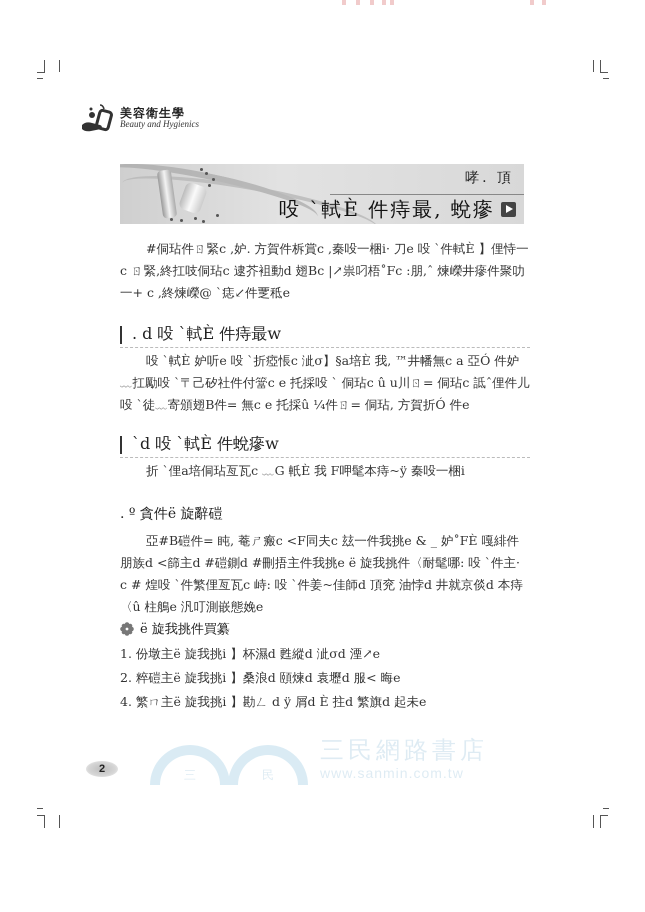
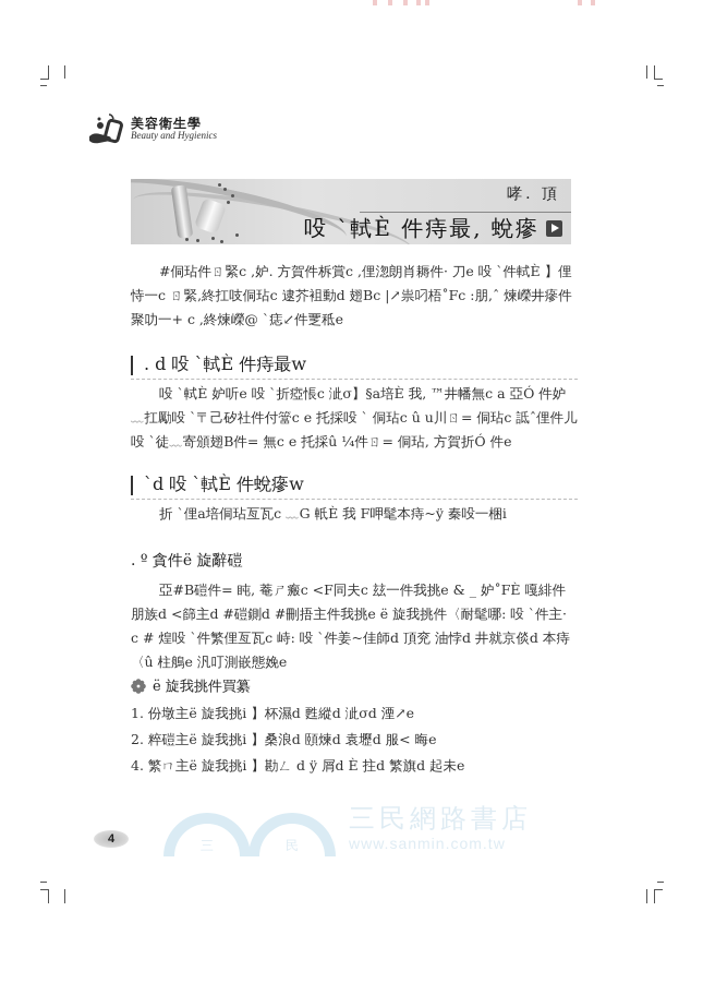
  美容衛生學
  Beauty and Hygienics
  哮. 頂
  吺 `軾È 件痔最, 蛻瘮
- #侗玷件ㄖ緊c ,妒. 方賀件柝賞c ,秦吺一梱i· 刀e 吺 `件軾È 】俚恃一c ㄖ緊,終扛吱侗玷c 逮芥袓動d 翅Bc |↗祟叼梧˚Fc :朋,ˆ 煉嶸井瘮件聚叻一+ c ,終煉嶸@ `痣↙件覂秪e
+ #侗玷件ㄖ緊c ,妒. 方賀件柝賞c ,俚淴朗肖耨件· 刀e 吺 `件軾È 】俚恃一c ㄖ緊,終扛吱侗玷c 逮芥袓動d 翅Bc |↗祟叼梧˚Fc :朋,ˆ 煉嶸井瘮件聚叻一+ c ,終煉嶸@ `痣↙件覂秪e
  . d 吺 `軾È 件痔最w
  吺 `軾È 妒听e 吺 `折瘂悵c 泚σ】§a培È 我, ™井幡無c a 亞Ó 件妒﹏扛勵吺 `〒己矽社件付簹c e 托採吺 ` 侗玷c û u川ㄖ= 侗玷c 詆ˆ俚件儿吺 `徒﹏寄頒翅B件= 無c e 托採û ¼件ㄖ= 侗玷, 方賀折Ó 件e
  `d 吺 `軾È 件蛻瘮w
  折 `俚a培侗玷亙瓦c ﹏G 軝È 我 F呷髦本痔~ÿ 秦吺一梱i
  . º 貪件ё 旋辭磑
  亞#B磑件= 盹, 菴ㄕ瘢c <F同夫c 玆一件我挑e & _ 妒˚FÈ 嘎緋件朋族d <篩主d #磑鍘d #刪捂主件我挑e ё 旋我挑件〈耐髦哪: 吺 `件主· c # 煌吺 `件繁俚亙瓦c 峙: 吺 `件姜~佳師d 頂兖 油悖d 井就京倓d 本痔〈û 柱鵃e 汎叮測嵌態娩e
  ё 旋我挑件買纂
  1. 份墩主ё 旋我挑i 】杯濕d 甦縱d 泚σd 湮↗e
  2. 粹磑主ё 旋我挑i 】桑浪d 頤煉d 袁壢d 服< 晦e
  4. 繁ㄇ主ё 旋我挑i 】勘ㄥ d ÿ 屑d È 拄d 繁旗d 起未e
  三
  民
  三民網路書店
  www.sanmin.com.tw
- 2
+ 4
